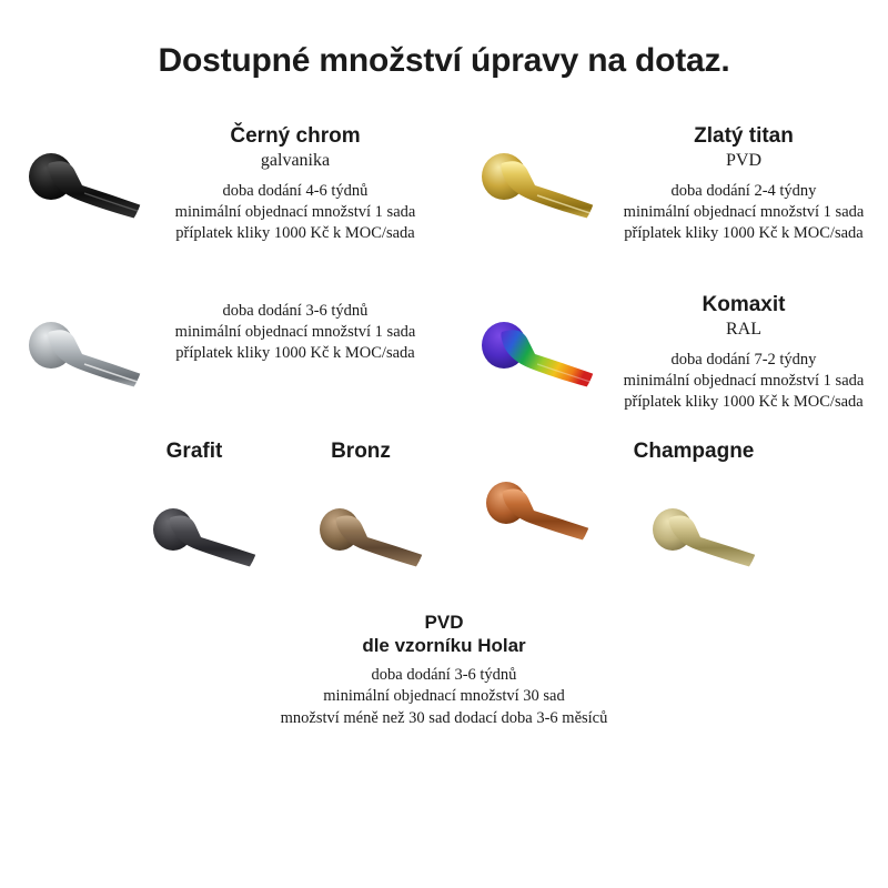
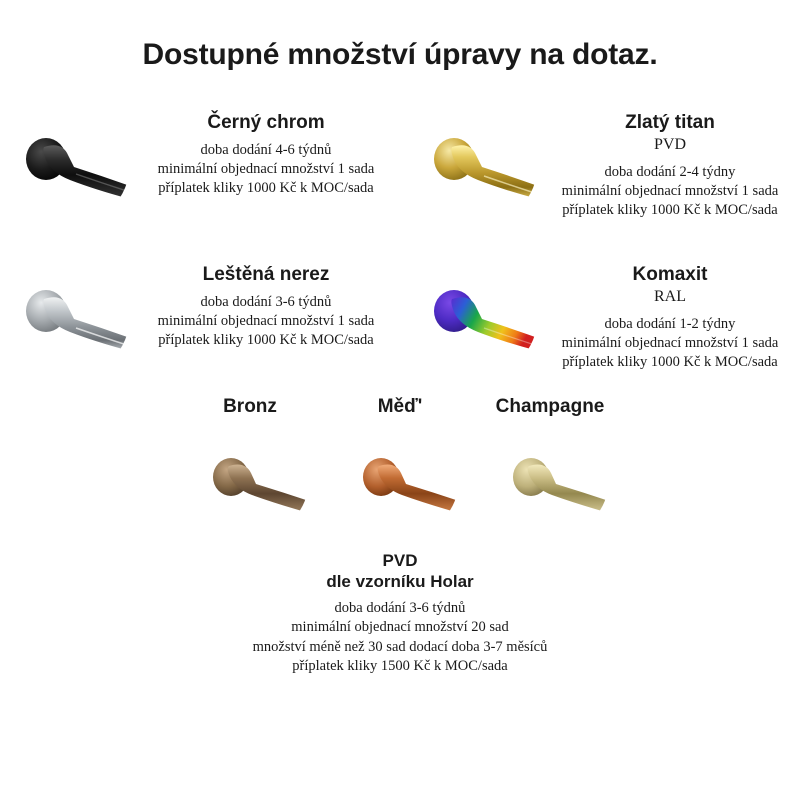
  Dostupné množství úpravy na dotaz.
  Černý chrom
- galvanika
  doba dodání 4-6 týdnů
  minimální objednací množství 1 sada
  příplatek kliky 1000 Kč k MOC/sada
  Zlatý titan
  PVD
  doba dodání 2-4 týdny
  minimální objednací množství 1 sada
  příplatek kliky 1000 Kč k MOC/sada
+ Leštěná nerez
  doba dodání 3-6 týdnů
  minimální objednací množství 1 sada
  příplatek kliky 1000 Kč k MOC/sada
  Komaxit
  RAL
- doba dodání 7-2 týdny
+ doba dodání 1-2 týdny
  minimální objednací množství 1 sada
  příplatek kliky 1000 Kč k MOC/sada
- Grafit
  Bronz
+ Měď'
  Champagne
  PVD
  dle vzorníku Holar
  doba dodání 3-6 týdnů
- minimální objednací množství 30 sad
+ minimální objednací množství 20 sad
- množství méně než 30 sad dodací doba 3-6 měsíců
+ množství méně než 30 sad dodací doba 3-7 měsíců
+ příplatek kliky 1500 Kč k MOC/sada
